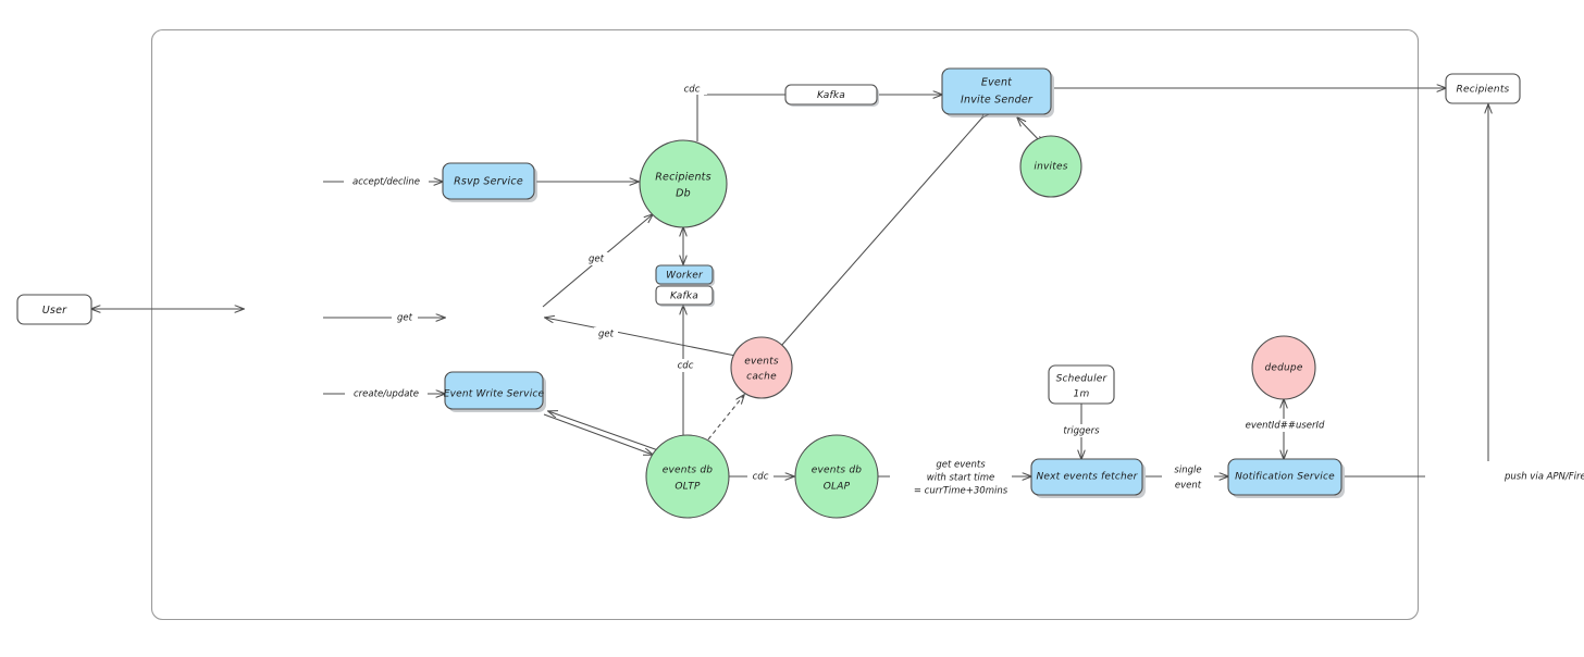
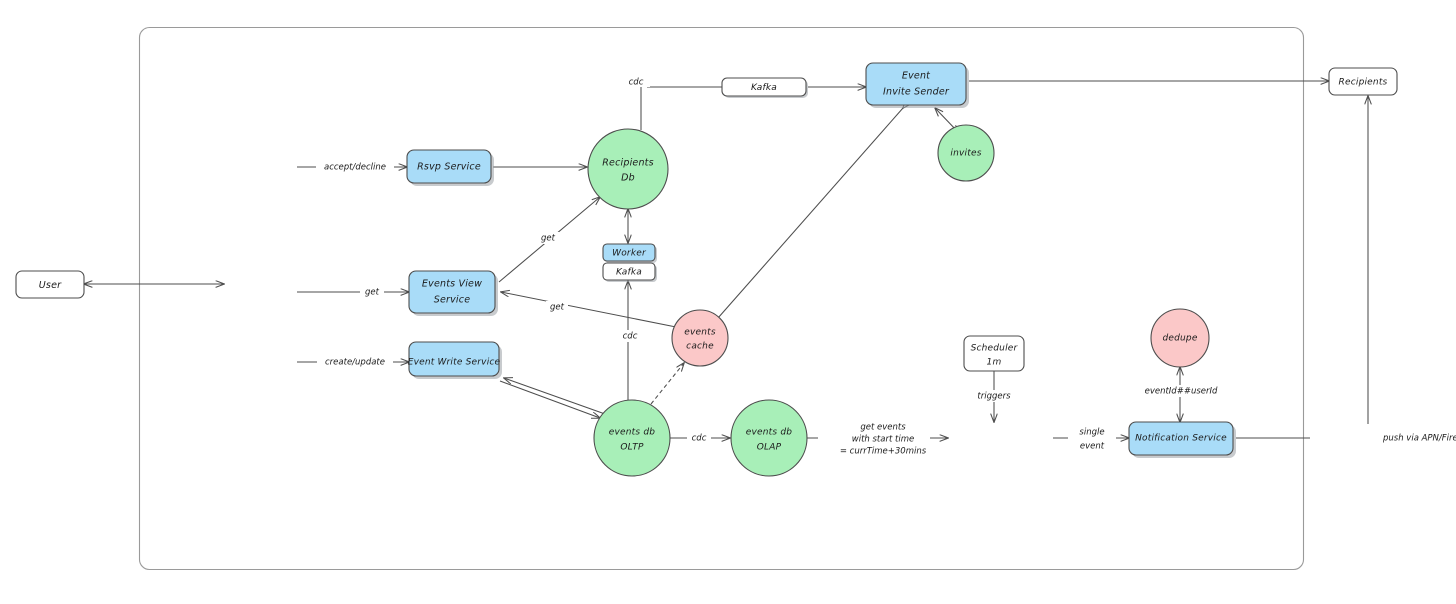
  User
  Rsvp Service
+ Events View
+ Service
  Event Write Service
  Recipients
  Db
  Worker
  Kafka
  Kafka
  events
  cache
  Event
  Invite Sender
  invites
  Recipients
  events db
  OLTP
  events db
  OLAP
  Scheduler
  1m
- Next events fetcher
  dedupe
  Notification Service
  accept/decline
  get
  create/update
  get
  get
  cdc
  cdc
  cdc
  get events
  with start time
  = currTime+30mins
  triggers
  single
  event
  eventId##userId
  push via APN/Fire
